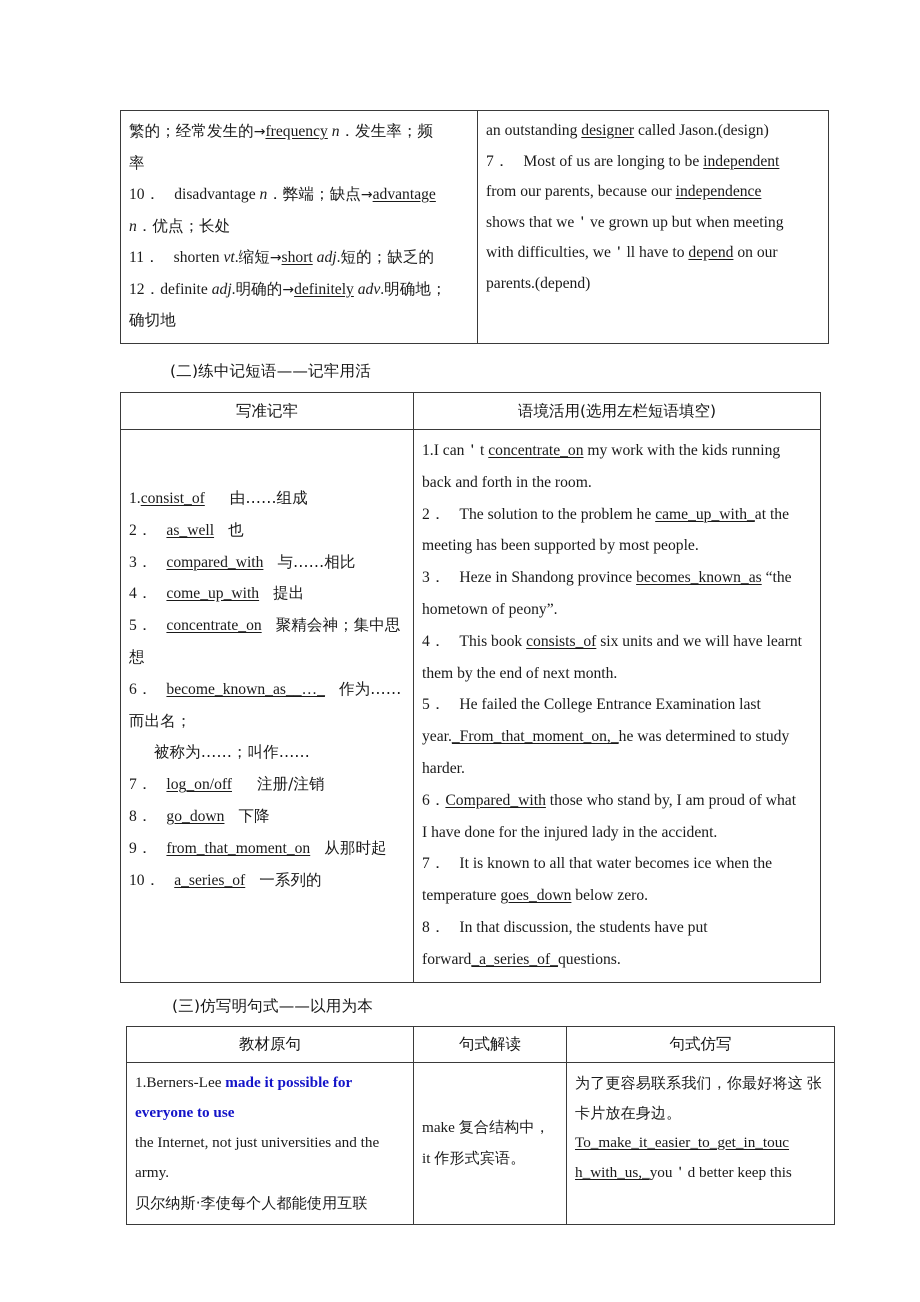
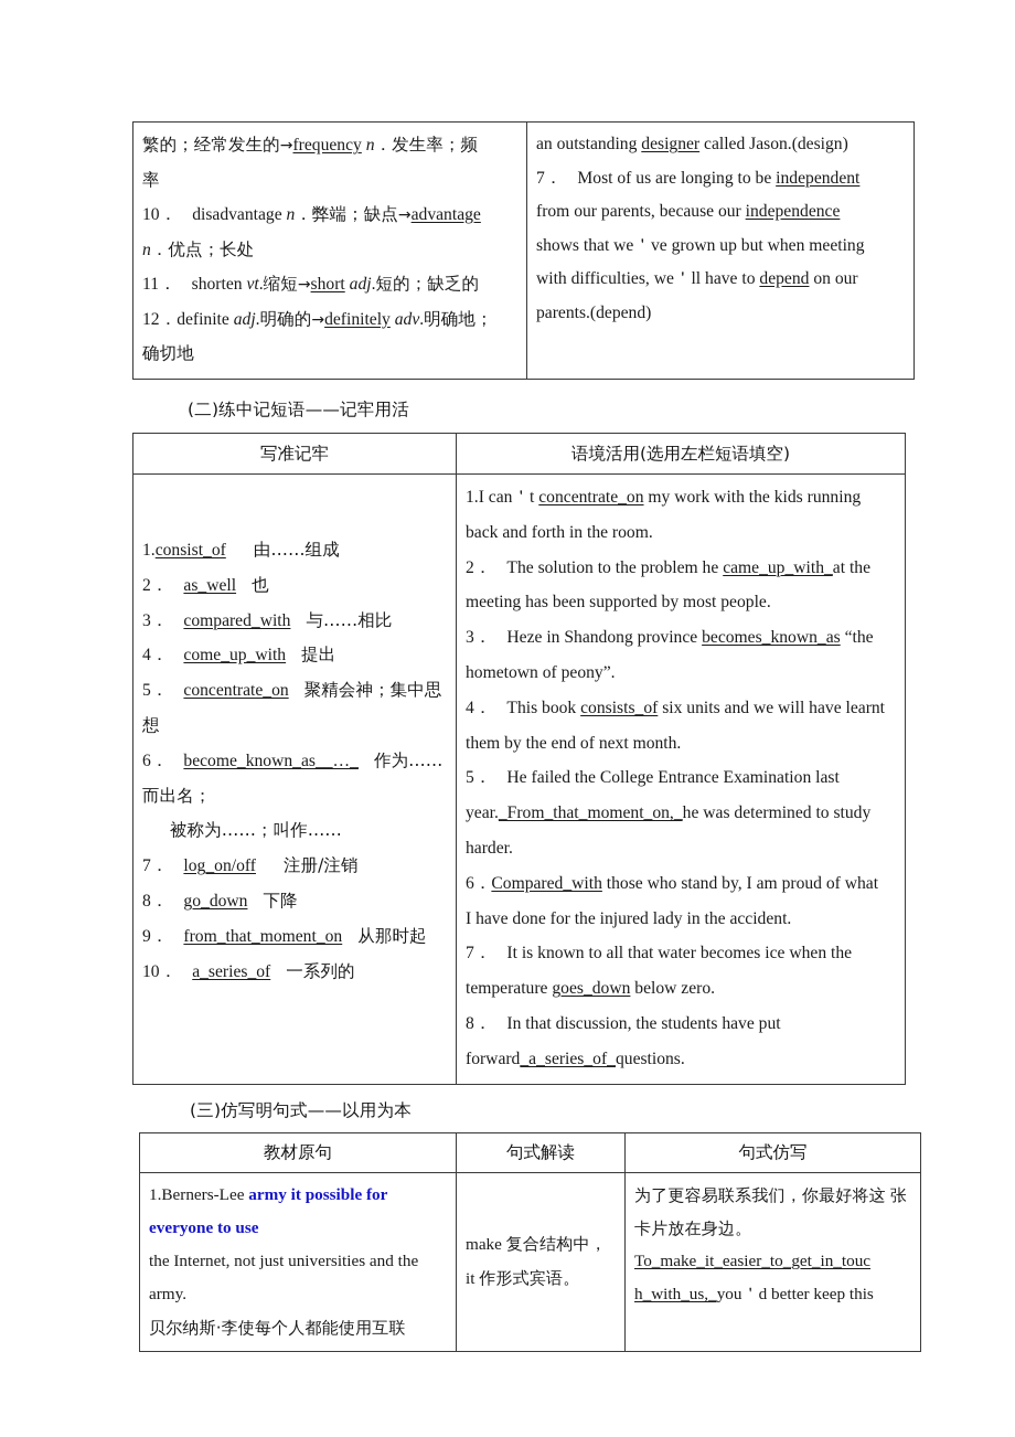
  繁的；经常发生的→frequency n．发生率；频 率 10． disadvantage n．弊端；缺点→advantage n．优点；长处 11． shorten vt.缩短→short adj.短的；缺乏的 12．definite adj.明确的→definitely adv.明确地； 确切地	an outstanding designer called Jason.(design) 7． Most of us are longing to be independent from our parents, because our independence shows that we＇ve grown up but when meeting with difficulties, we＇ll have to depend on our parents.(depend)
  (二)练中记短语——记牢用活
  写准记牢	语境活用(选用左栏短语填空)
  1.consist_of 由……组成 2． as_well 也 3． compared_with 与……相比 4． come_up_with 提出 5． concentrate_on 聚精会神；集中思 想 6． become_known_as__…_ 作为…… 而出名； 被称为……；叫作…… 7． log_on/off 注册/注销 8． go_down 下降 9． from_that_moment_on 从那时起 10． a_series_of 一系列的	1.I can＇t concentrate_on my work with the kids running back and forth in the room. 2． The solution to the problem he came_up_with_at the meeting has been supported by most people. 3． Heze in Shandong province becomes_known_as “the hometown of peony”. 4． This book consists_of six units and we will have learnt them by the end of next month. 5． He failed the College Entrance Examination last year._From_that_moment_on,_he was determined to study harder. 6．Compared_with those who stand by, I am proud of what I have done for the injured lady in the accident. 7． It is known to all that water becomes ice when the temperature goes_down below zero. 8． In that discussion, the students have put forward_a_series_of_questions.
  (三)仿写明句式——以用为本
  教材原句	句式解读	句式仿写
- 1.Berners-Lee made it possible for everyone to use the Internet, not just universities and the army. 贝尔纳斯·李使每个人都能使用互联	make 复合结构中， it 作形式宾语。	为了更容易联系我们，你最好将这 张卡片放在身边。 To_make_it_easier_to_get_in_touc h_with_us,_you＇d better keep this
+ 1.Berners-Lee army it possible for everyone to use the Internet, not just universities and the army. 贝尔纳斯·李使每个人都能使用互联	make 复合结构中， it 作形式宾语。	为了更容易联系我们，你最好将这 张卡片放在身边。 To_make_it_easier_to_get_in_touc h_with_us,_you＇d better keep this
